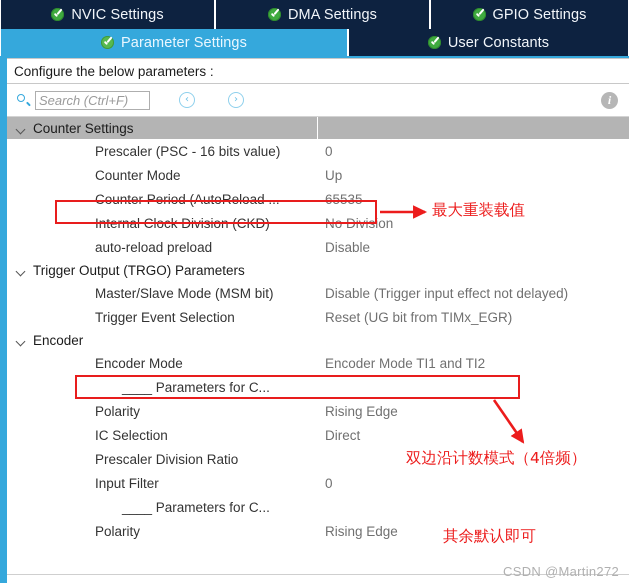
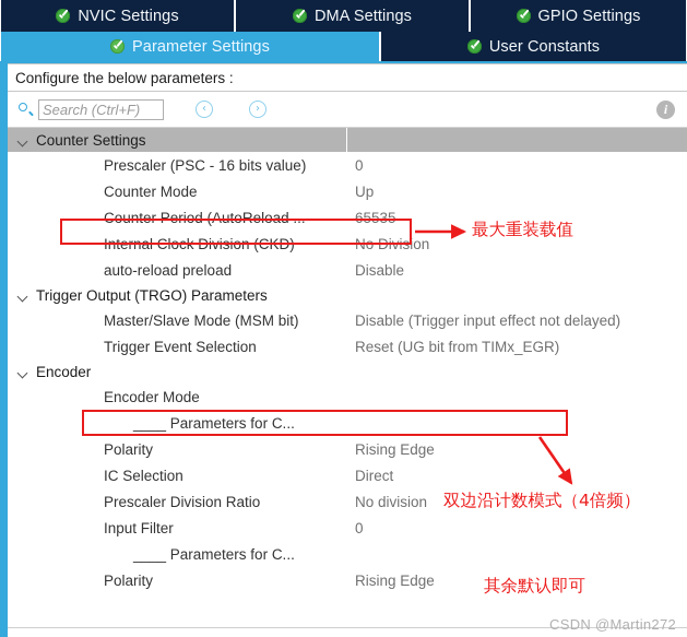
  NVIC Settings
  DMA Settings
  GPIO Settings
  Parameter Settings
  User Constants
  Configure the below parameters :
  Search (Ctrl+F)
  ‹
  ›
  i
  Counter Settings
  Prescaler (PSC - 16 bits value)
  0
  Counter Mode
  Up
  Counter Period (AutoReload ...
  65535
  Internal Clock Division (CKD)
  No Division
  auto-reload preload
  Disable
  Trigger Output (TRGO) Parameters
  Master/Slave Mode (MSM bit)
  Disable (Trigger input effect not delayed)
  Trigger Event Selection
  Reset (UG bit from TIMx_EGR)
  Encoder
  Encoder Mode
- Encoder Mode TI1 and TI2
  ____ Parameters for C...
  Polarity
  Rising Edge
  IC Selection
  Direct
  Prescaler Division Ratio
+ No division
  Input Filter
  0
  ____ Parameters for C...
  Polarity
  Rising Edge
  最大重装载值
  双边沿计数模式（4倍频）
  其余默认即可
  CSDN @Martin272
